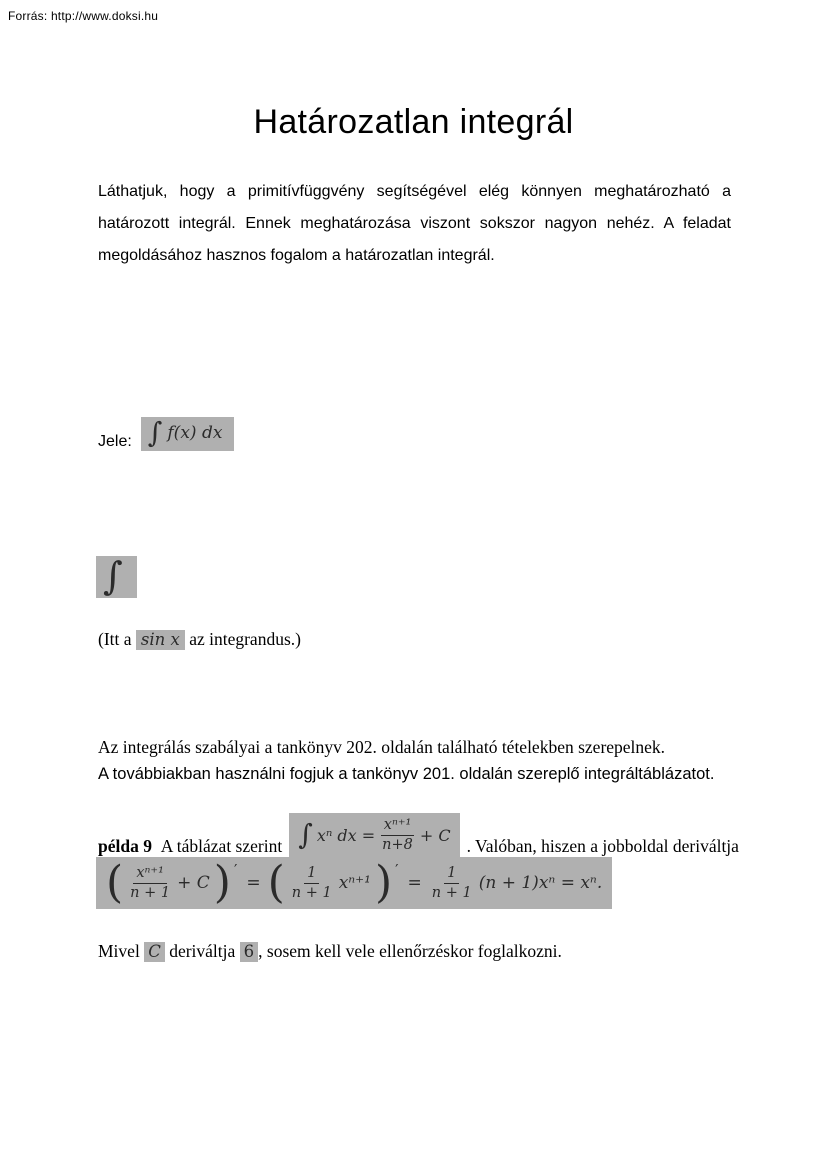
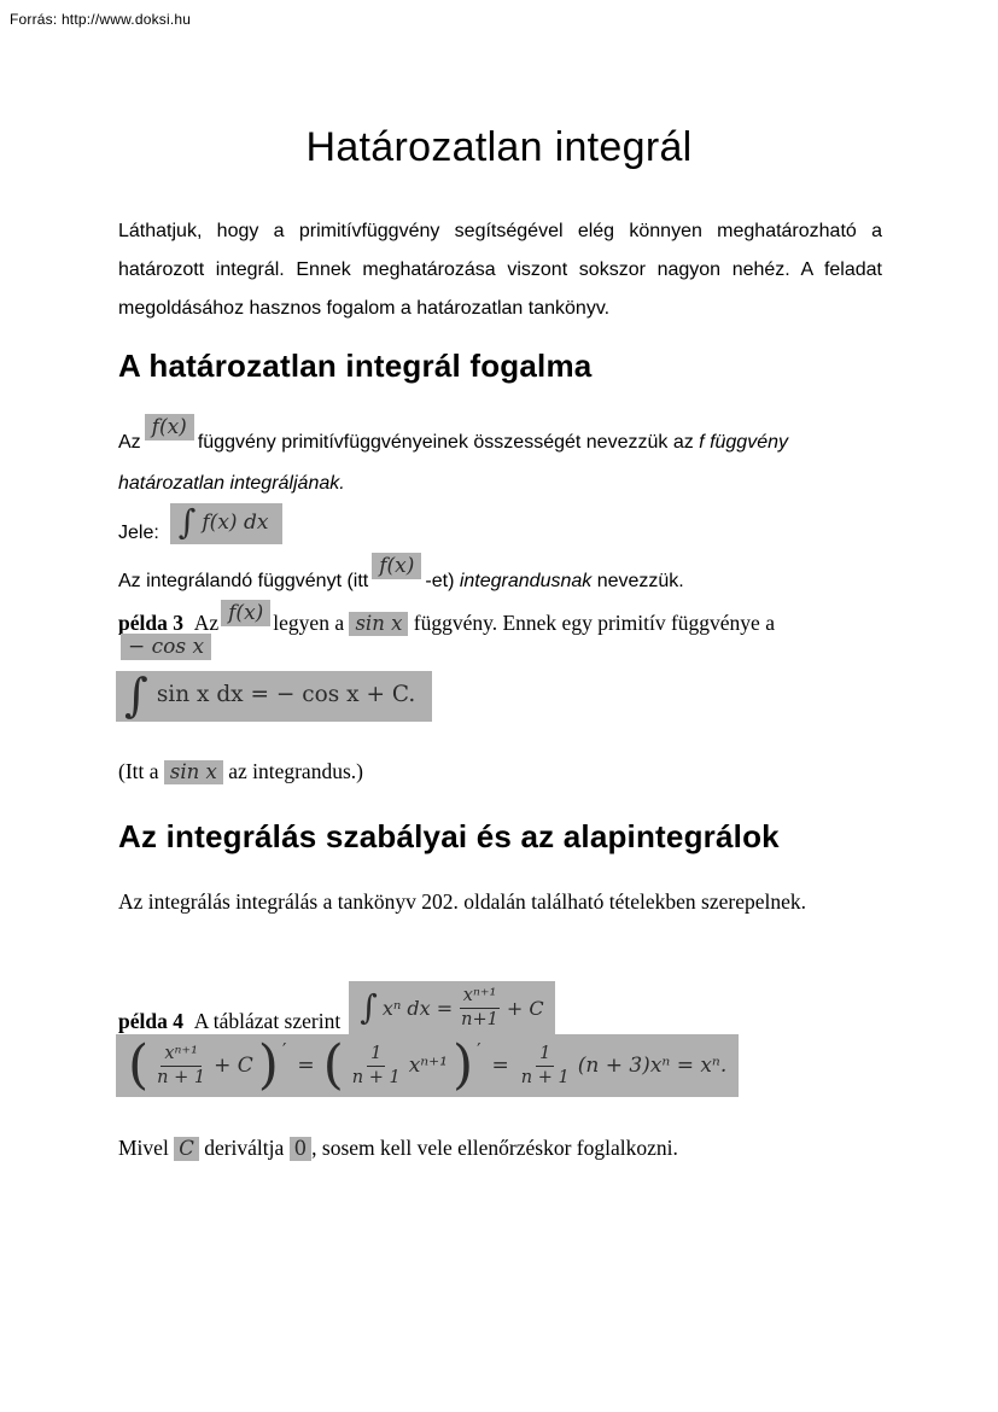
  Forrás: http://www.doksi.hu
  Határozatlan integrál
- Láthatjuk, hogy a primitívfüggvény segítségével elég könnyen meghatározható a határozott integrál. Ennek meghatározása viszont sokszor nagyon nehéz. A feladat megoldásához hasznos fogalom a határozatlan integrál.
+ Láthatjuk, hogy a primitívfüggvény segítségével elég könnyen meghatározható a határozott integrál. Ennek meghatározása viszont sokszor nagyon nehéz. A feladat megoldásához hasznos fogalom a határozatlan tankönyv.
+ A határozatlan integrál fogalma
+ Azf(x)függvény primitívfüggvényeinek összességét nevezzük az f függvény
+ határozatlan integráljának.
  Jele:
  ∫
  f(x) dx
+ Az integrálandó függvényt (ittf(x)-et) integrandusnak nevezzük.
+ példa 3 Az f(x) legyen a sin x függvény. Ennek egy primitív függvénye a− cos x
  ∫
+ sin x dx = − cos x + C.
  (Itt a sin x az integrandus.)
+ Az integrálás szabályai és az alapintegrálok
- Az integrálás szabályai a tankönyv 202. oldalán található tételekben szerepelnek.
+ Az integrálás integrálás a tankönyv 202. oldalán található tételekben szerepelnek.
- A továbbiakban használni fogjuk a tankönyv 201. oldalán szereplő integráltáblázatot.
- példa 9 A táblázat szerint
+ példa 4 A táblázat szerint
  ∫
  xⁿ dx =
  xⁿ⁺¹
- n+8
+ n+1
  + C
- . Valóban, hiszen a jobboldal deriváltja
  (
  xⁿ⁺¹
  n + 1
  + C
  )
  ′
  =
  (
  1
  n + 1
  xⁿ⁺¹
  )
  ′
  =
  1
  n + 1
- (n + 1)xⁿ = xⁿ.
+ (n + 3)xⁿ = xⁿ.
- Mivel C deriváltja 6 , sosem kell vele ellenőrzéskor foglalkozni.
+ Mivel C deriváltja 0 , sosem kell vele ellenőrzéskor foglalkozni.
